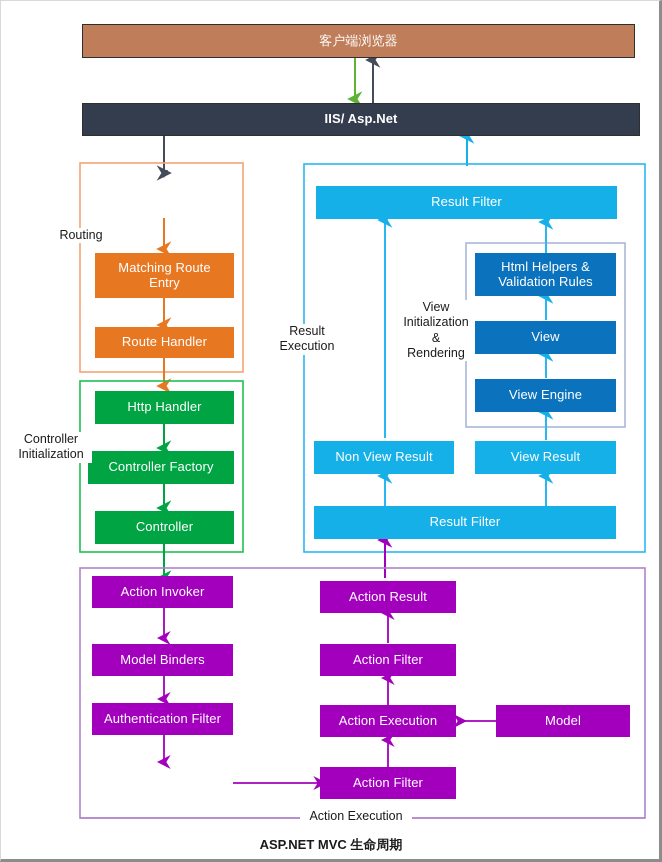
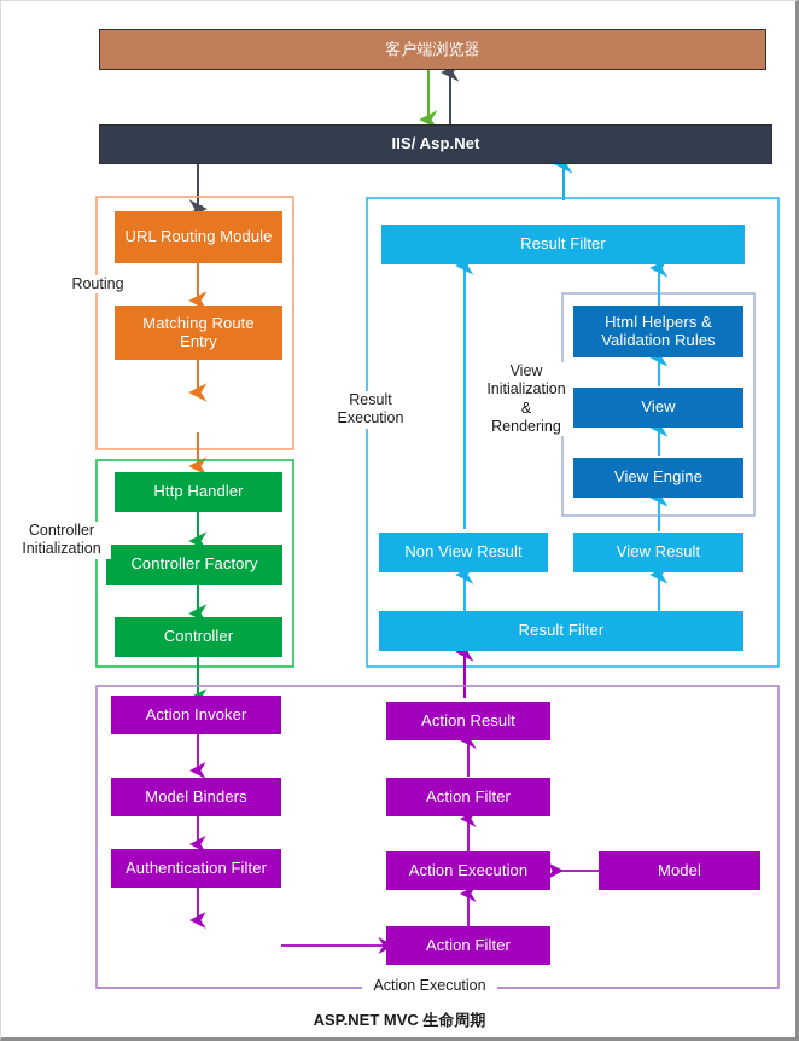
  客户端浏览器
  IIS/ Asp.Net
+ URL Routing Module
  Matching Route
  Entry
- Route Handler
  Http Handler
  Controller Factory
  Controller
  Result Filter
  Html Helpers &
  Validation Rules
  View
  View Engine
  Non View Result
  View Result
  Result Filter
  Action Invoker
  Model Binders
  Authentication Filter
  Action Result
  Action Filter
  Action Execution
  Action Filter
  Model
  Routing
  Controller
  Initialization
  Result
  Execution
  View
  Initialization
  &
  Rendering
  Action Execution
  ASP.NET MVC 生命周期
